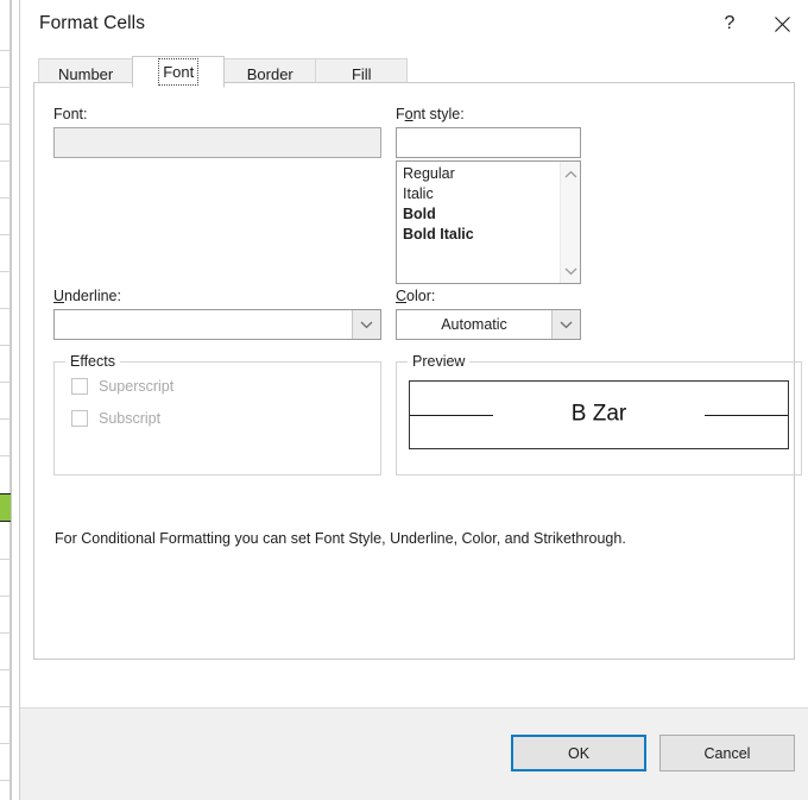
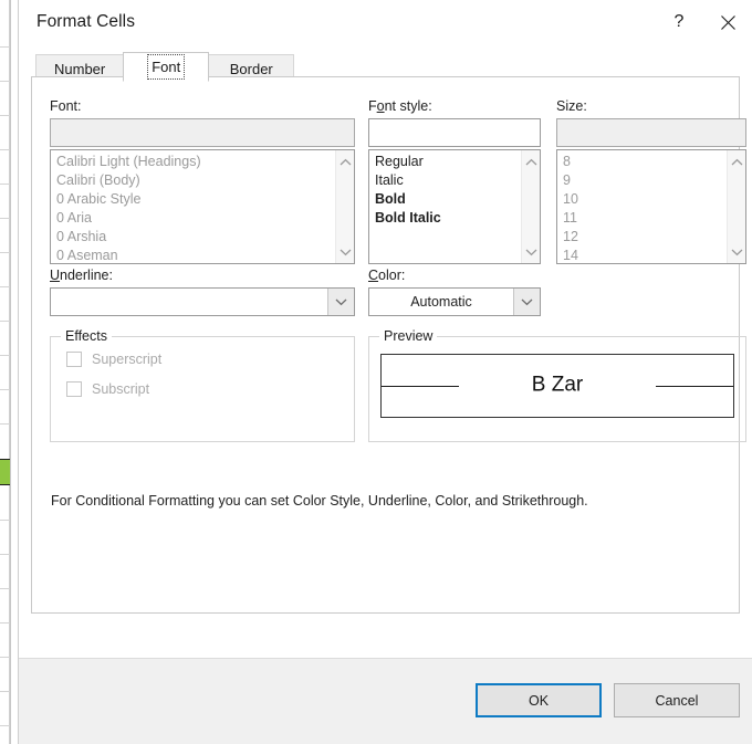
  Format Cells
  ?
  Number
  Font
  Border
- Fill
  Font:
+ Calibri Light (Headings)
+ Calibri (Body)
+ 0 Arabic Style
+ 0 Aria
+ 0 Arshia
+ 0 Aseman
  Font style:
  Regular
  Italic
  Bold
  Bold Italic
+ Size:
+ 8
+ 9
+ 10
+ 11
+ 12
+ 14
  Underline:
  Color:
  Automatic
  Effects
  Superscript
  Subscript
  Preview
  B Zar
- For Conditional Formatting you can set Font Style, Underline, Color, and Strikethrough.
+ For Conditional Formatting you can set Color Style, Underline, Color, and Strikethrough.
  OK
  Cancel
